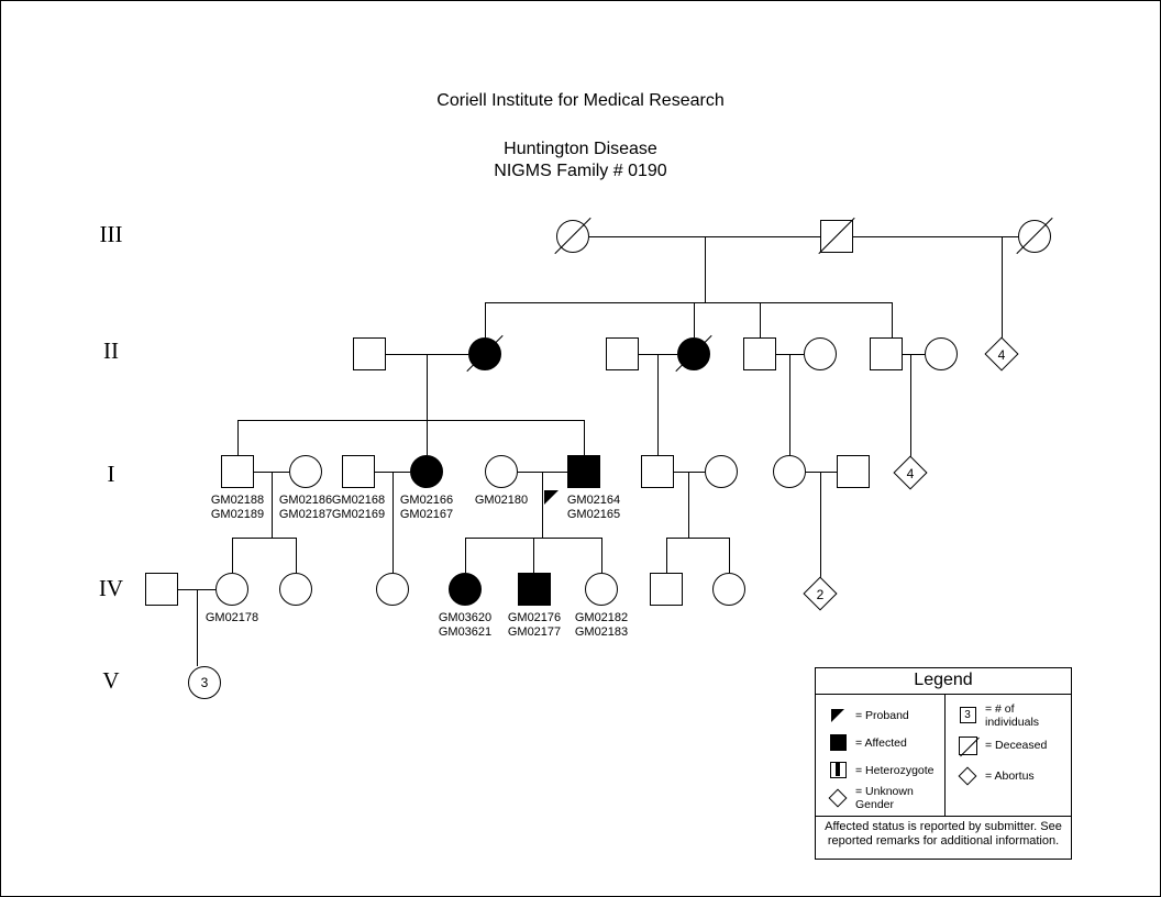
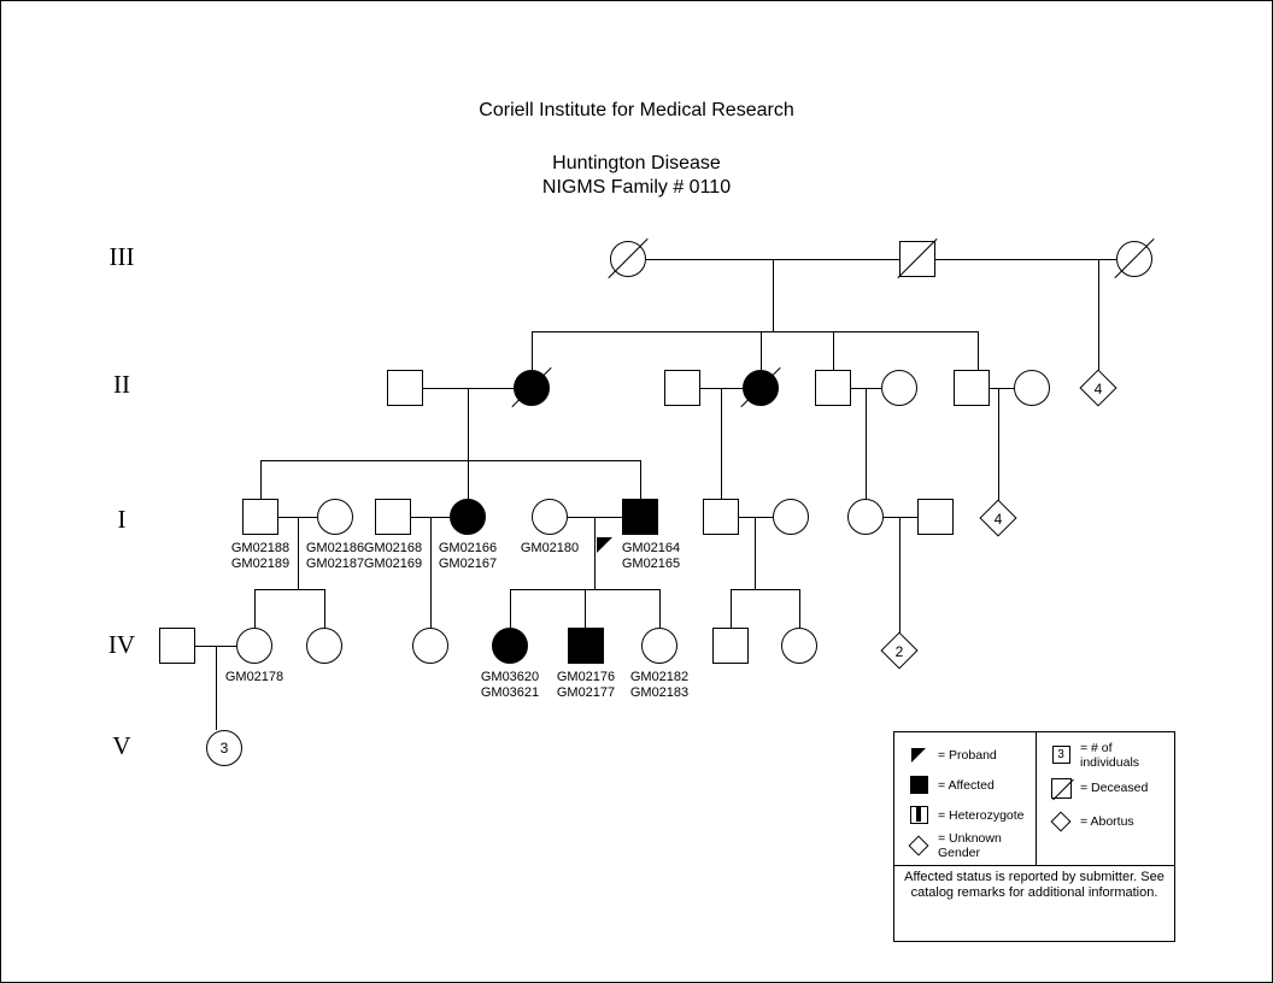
  Coriell Institute for Medical Research
  Huntington Disease
- NIGMS Family # 0190
+ NIGMS Family # 0110
  III
  II
  I
  IV
  V
  4
  GM02188
  GM02189
  GM02186
  GM02187
  GM02168
  GM02169
  GM02166
  GM02167
  GM02180
  GM02164
  GM02165
  4
  GM02178
  GM03620
  GM03621
  GM02176
  GM02177
  GM02182
  GM02183
  2
  3
- Legend
  = Proband
  = Affected
  = Heterozygote
  = Unknown Gender
  3
  = # of individuals
  = Deceased
  = Abortus
  Affected status is reported by submitter. See
- reported remarks for additional information.
+ catalog remarks for additional information.
